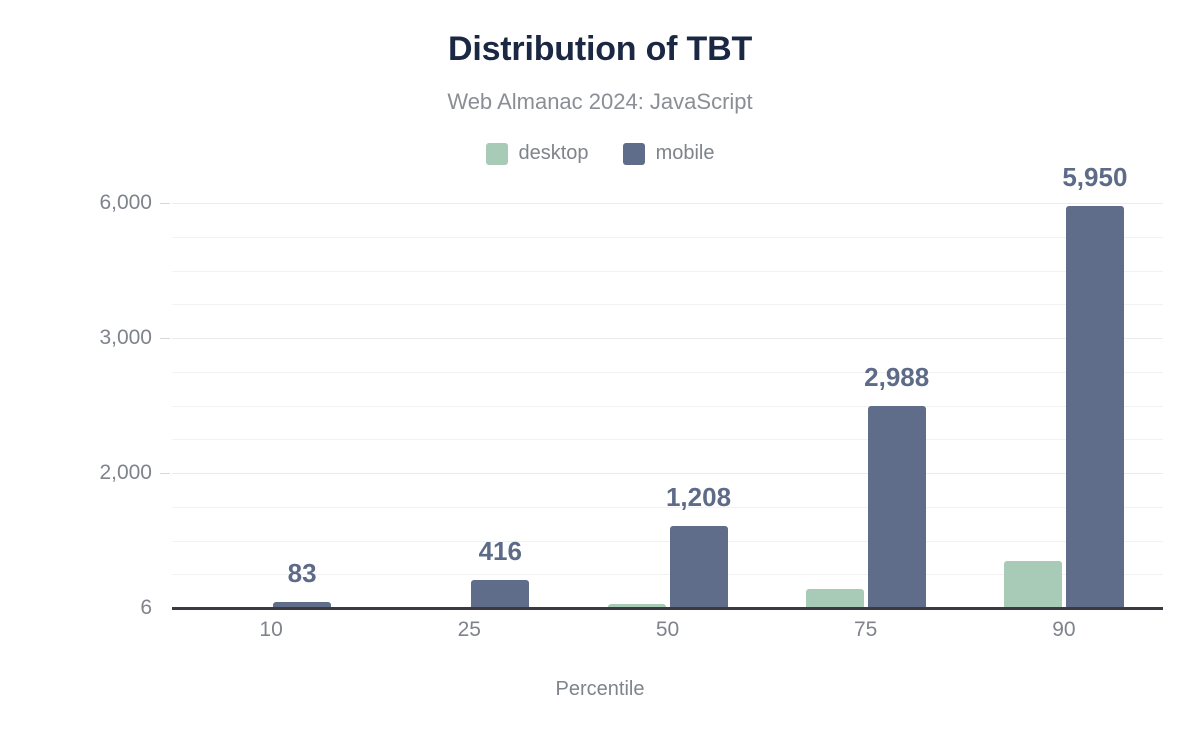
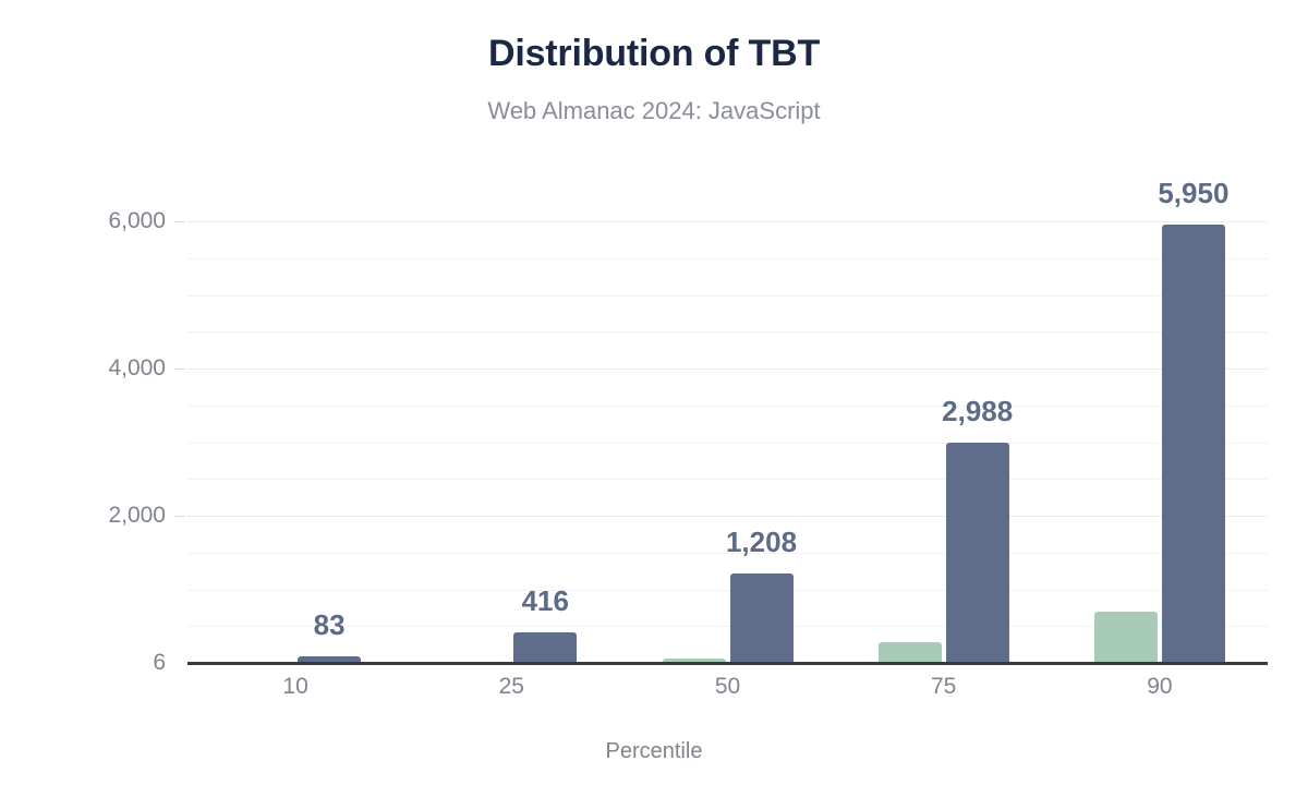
  Distribution of TBT
  Web Almanac 2024: JavaScript
- desktop
- mobile
  6
  2,000
- 3,000
+ 4,000
  6,000
  10
  25
  50
  75
  90
  Percentile
  83
  416
  1,208
  2,988
  5,950
